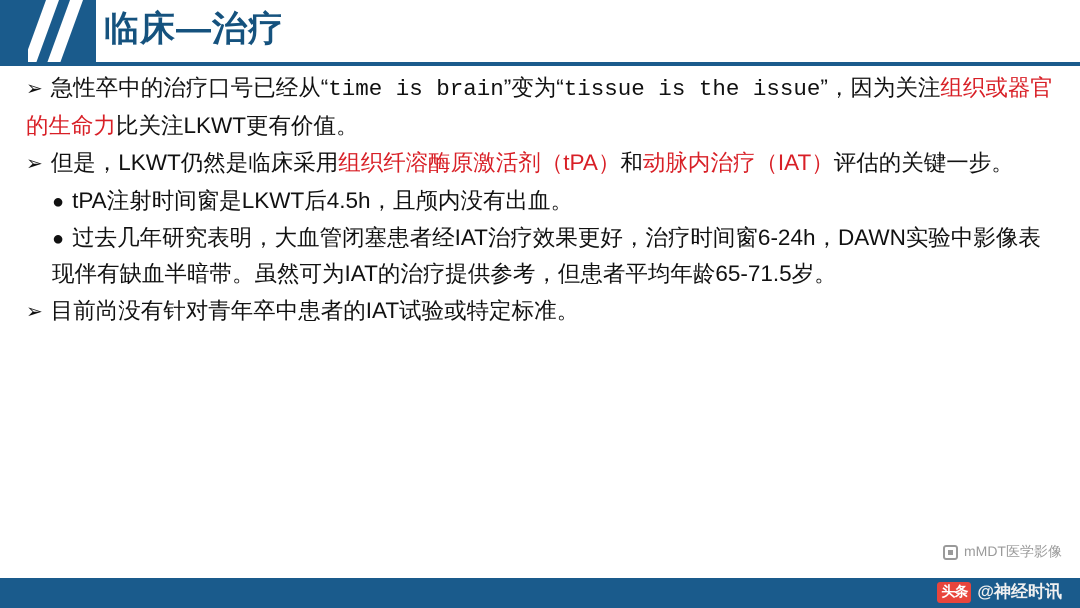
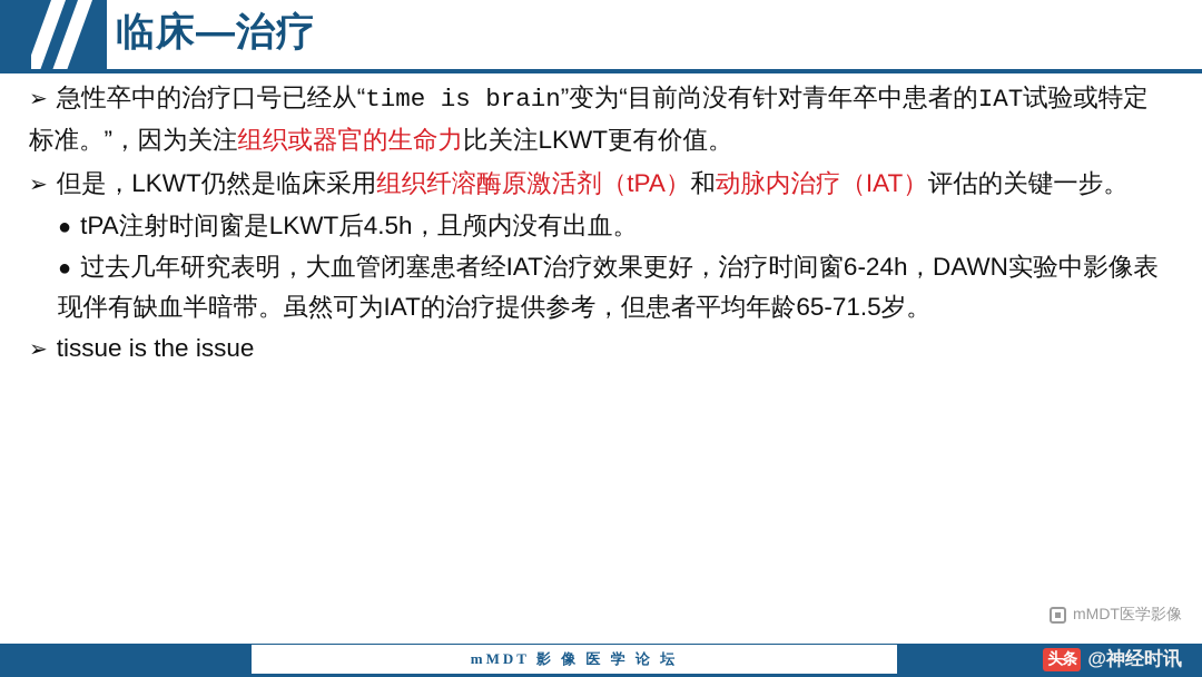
  临床—治疗
- ➢ 急性卒中的治疗口号已经从“time is brain”变为“tissue is the issue”，因为关注组织或器官的生命力比关注LKWT更有价值。
+ ➢ 急性卒中的治疗口号已经从“time is brain”变为“目前尚没有针对青年卒中患者的IAT试验或特定标准。”，因为关注组织或器官的生命力比关注LKWT更有价值。
  ➢ 但是，LKWT仍然是临床采用组织纤溶酶原激活剂（tPA）和动脉内治疗（IAT）评估的关键一步。
  ● tPA注射时间窗是LKWT后4.5h，且颅内没有出血。
  ● 过去几年研究表明，大血管闭塞患者经IAT治疗效果更好，治疗时间窗6-24h，DAWN实验中影像表现伴有缺血半暗带。虽然可为IAT的治疗提供参考，但患者平均年龄65-71.5岁。
- ➢ 目前尚没有针对青年卒中患者的IAT试验或特定标准。
+ ➢ tissue is the issue
+ mMDT 影 像 医 学 论 坛
  mMDT医学影像
  头条
  @神经时讯
